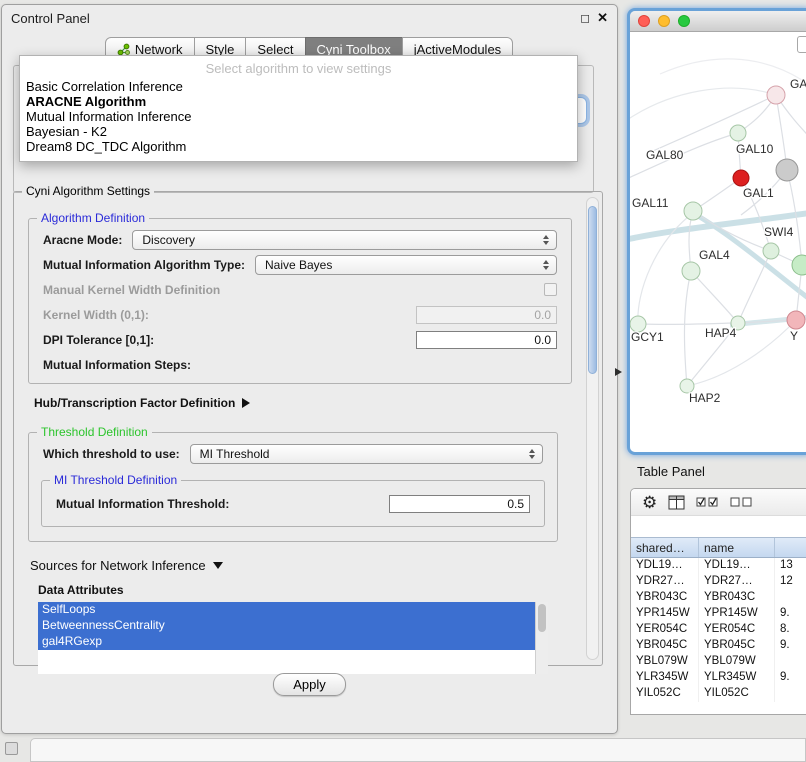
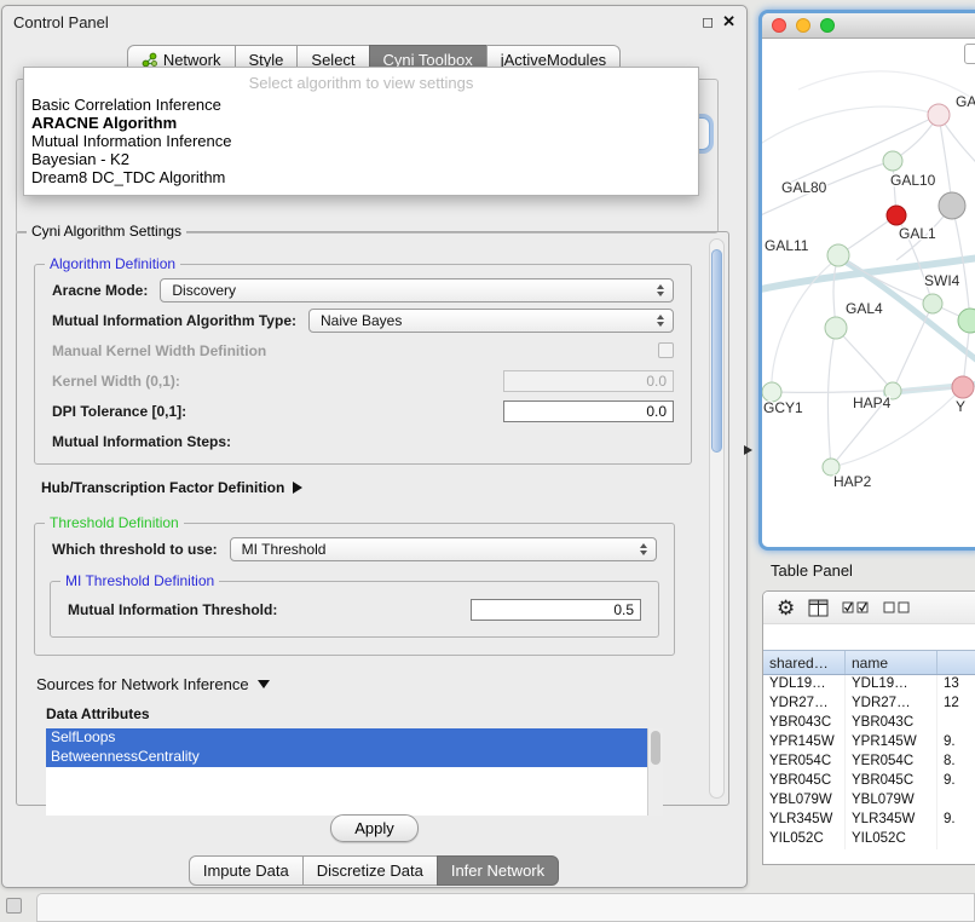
  Control Panel
  ◻
  ✕
  Network
  Style
  Select
  Cyni Toolbox
  jActiveModules
  Select algorithm to view settings
  Basic Correlation Inference
  ARACNE Algorithm
  Mutual Information Inference
  Bayesian - K2
  Dream8 DC_TDC Algorithm
  Cyni Algorithm Settings
  Algorithm Definition
  Aracne Mode:
  Discovery
  Mutual Information Algorithm Type:
  Naive Bayes
  Manual Kernel Width Definition
  Kernel Width (0,1):
  0.0
  DPI Tolerance [0,1]:
  0.0
  Mutual Information Steps:
  Hub/Transcription Factor Definition
  Threshold Definition
  Which threshold to use:
  MI Threshold
  MI Threshold Definition
  Mutual Information Threshold:
  0.5
  Sources for Network Inference
  Data Attributes
  SelfLoops
  BetweennessCentrality
- gal4RGexp
  Apply
+ Impute Data
+ Discretize Data
+ Infer Network
  GAL80
  GAL10
  GAL11
  GAL1
  SWI4
  GAL4
  GCY1
  HAP4
  Y
  HAP2
  Table Panel
  ⚙
  shared…
  name
  YDL19…
  YDL19…
  13
  YDR27…
  YDR27…
  12
  YBR043C
  YBR043C
  YPR145W
  YPR145W
  9.
  YER054C
  YER054C
  8.
  YBR045C
  YBR045C
  9.
  YBL079W
  YBL079W
  YLR345W
  YLR345W
  9.
  YIL052C
  YIL052C
